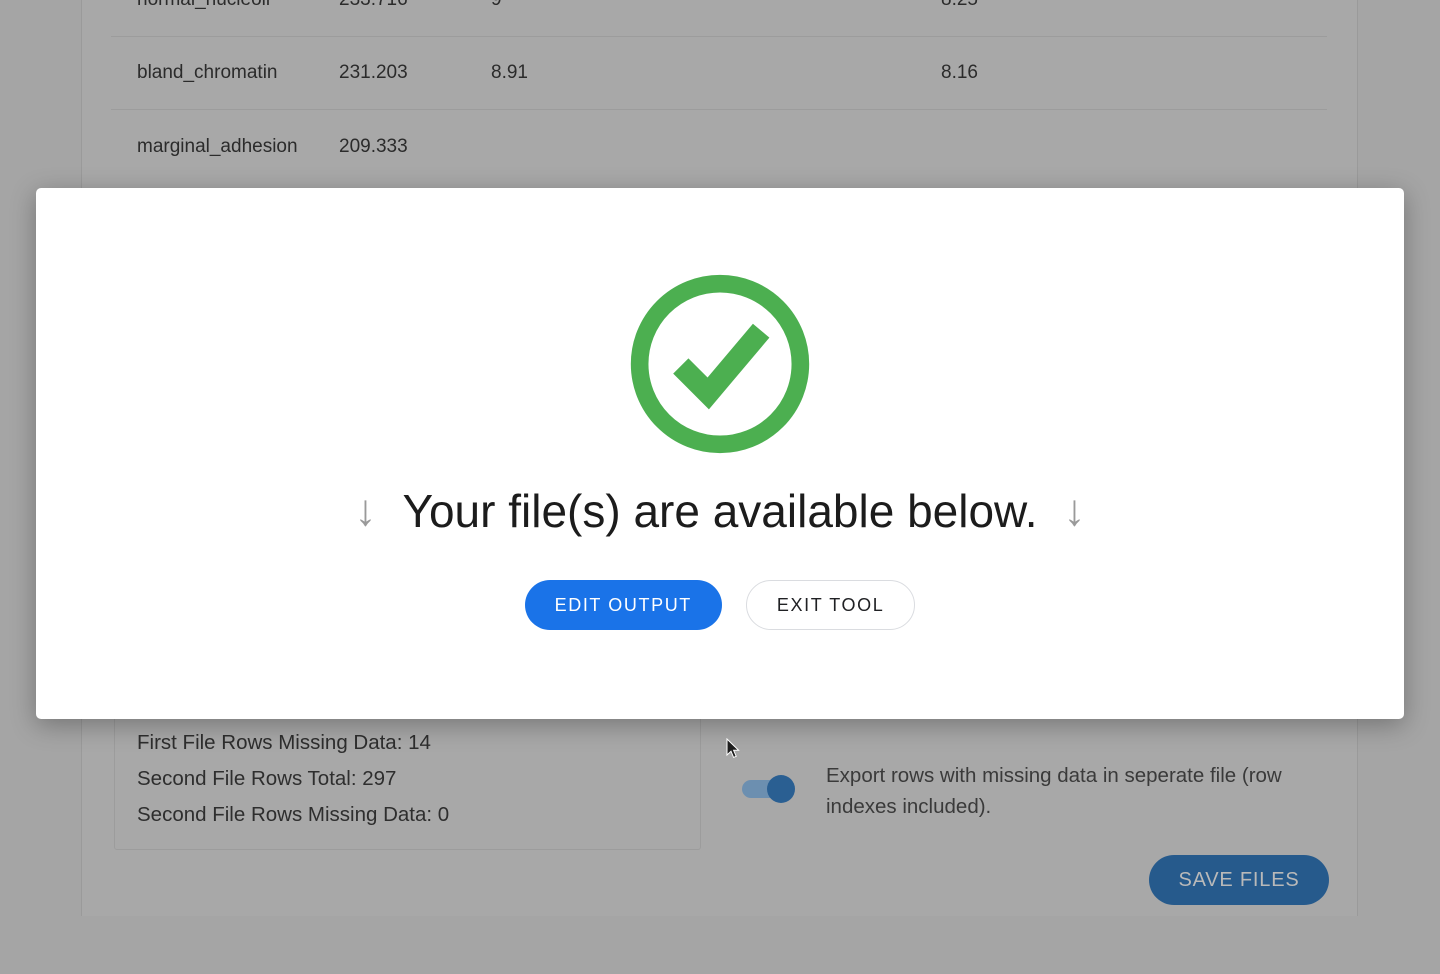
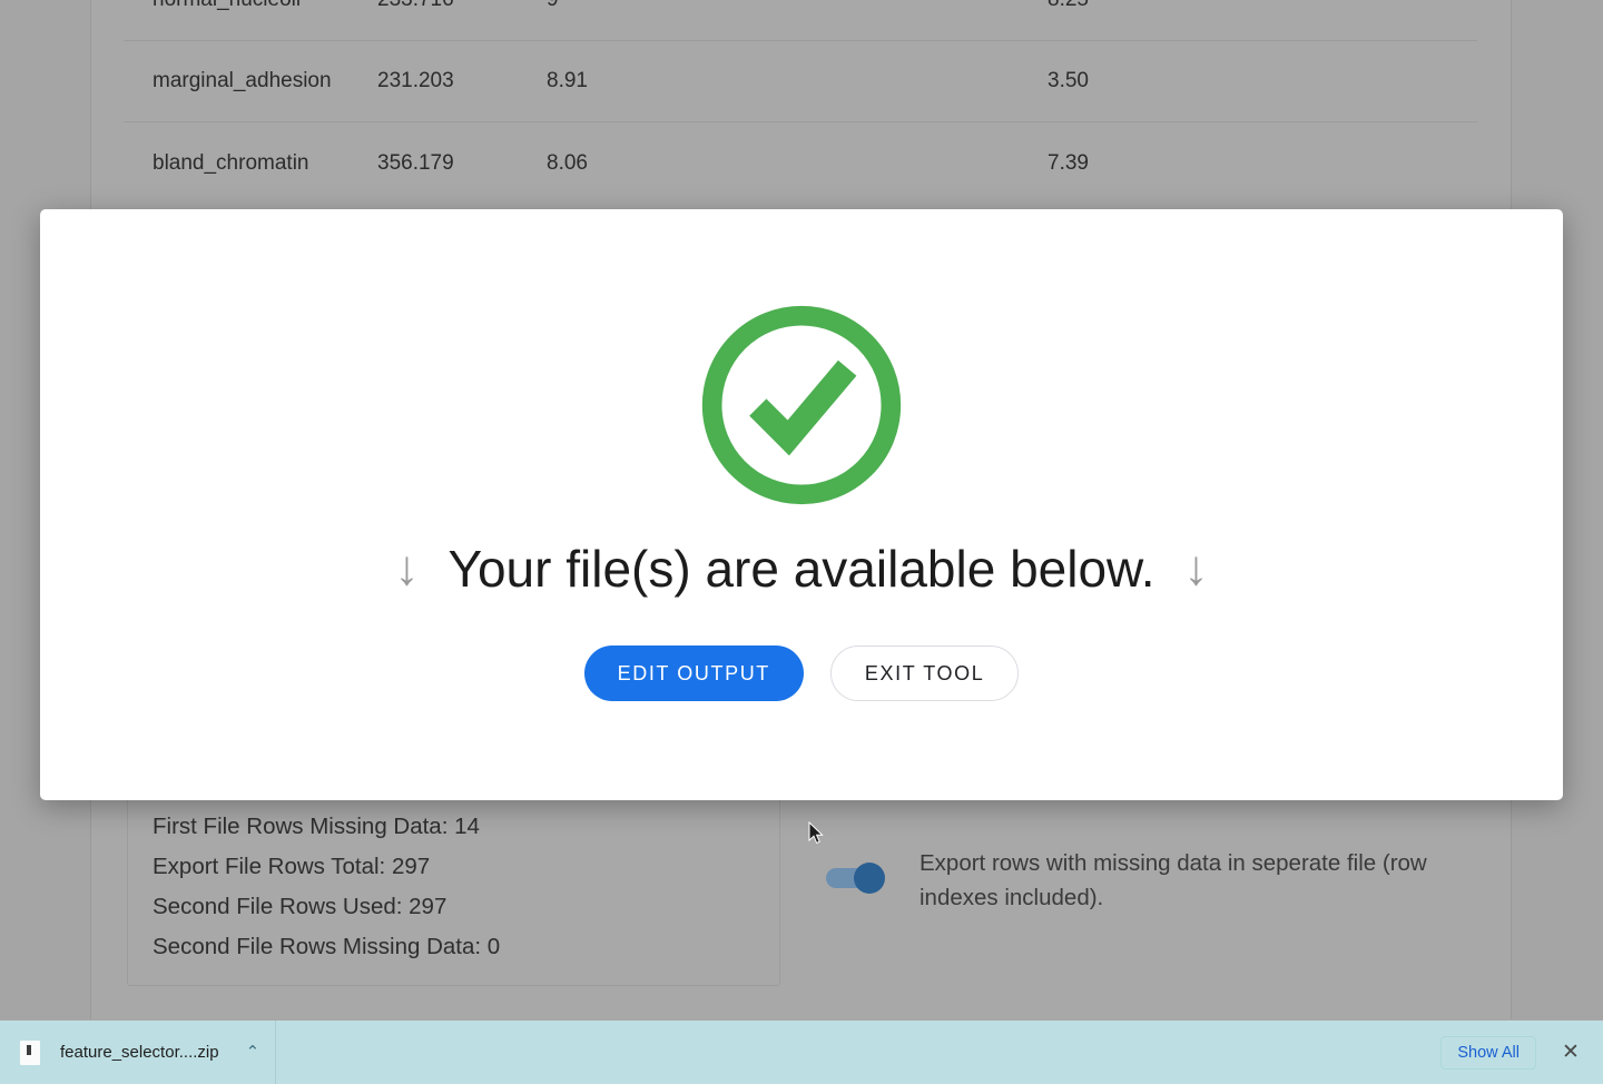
- bland_chromatin
+ marginal_adhesion
  231.203
  8.91
- 8.16
+ 3.50
- marginal_adhesion
+ bland_chromatin
- 209.333
+ 356.179
+ 8.06
+ 7.39
  First File Rows Missing Data: 14
- Second File Rows Total: 297
+ Export File Rows Total: 297
+ Second File Rows Used: 297
  Second File Rows Missing Data: 0
  Export rows with missing data in seperate file (row indexes included).
- SAVE FILES
  ↓
  Your file(s) are available below.
  ↓
  EDIT OUTPUT
  EXIT TOOL
+ feature_selector....zip
+ ⌃
+ Show All
+ ✕
